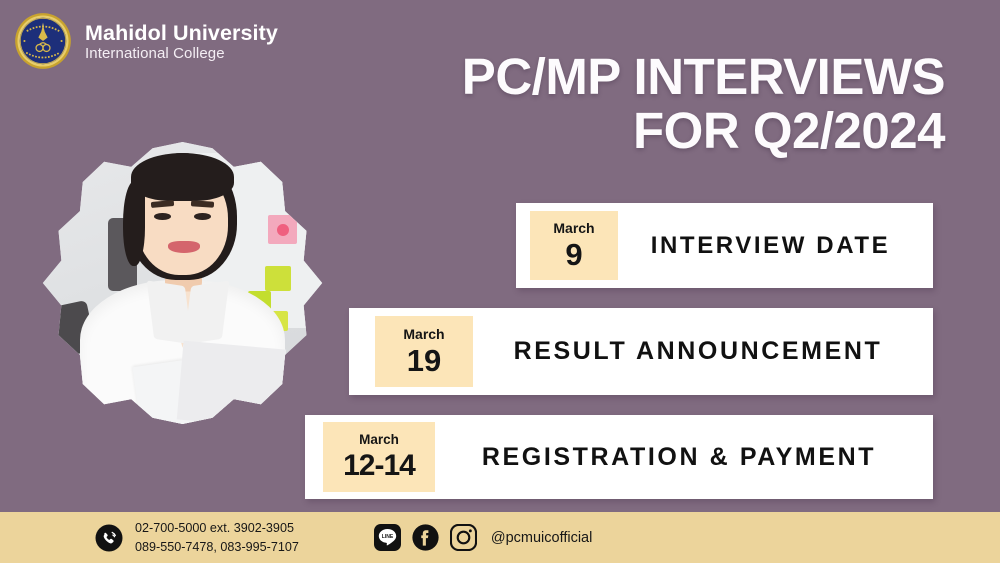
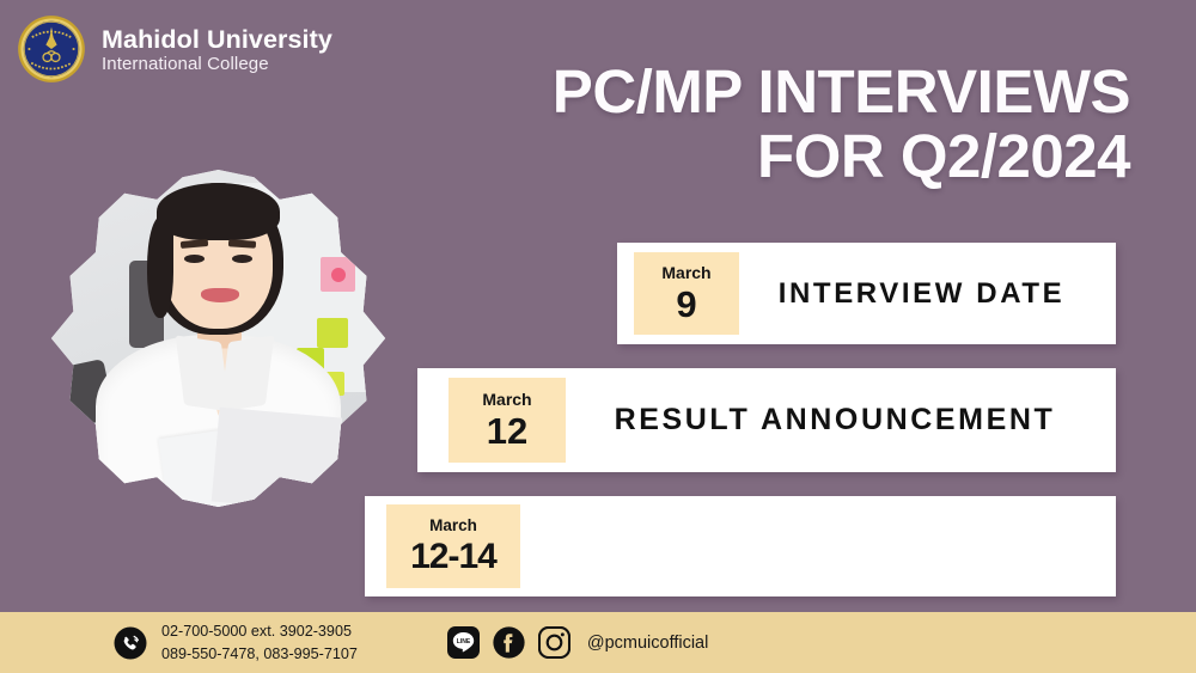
  Mahidol University
  International College
  PC/MP INTERVIEWS
  FOR Q2/2024
  March
  9
  INTERVIEW DATE
  March
- 19
+ 12
  RESULT ANNOUNCEMENT
  March
  12-14
- REGISTRATION & PAYMENT
  02-700-5000 ext. 3902-3905
  089-550-7478, 083-995-7107
  @pcmuicofficial
